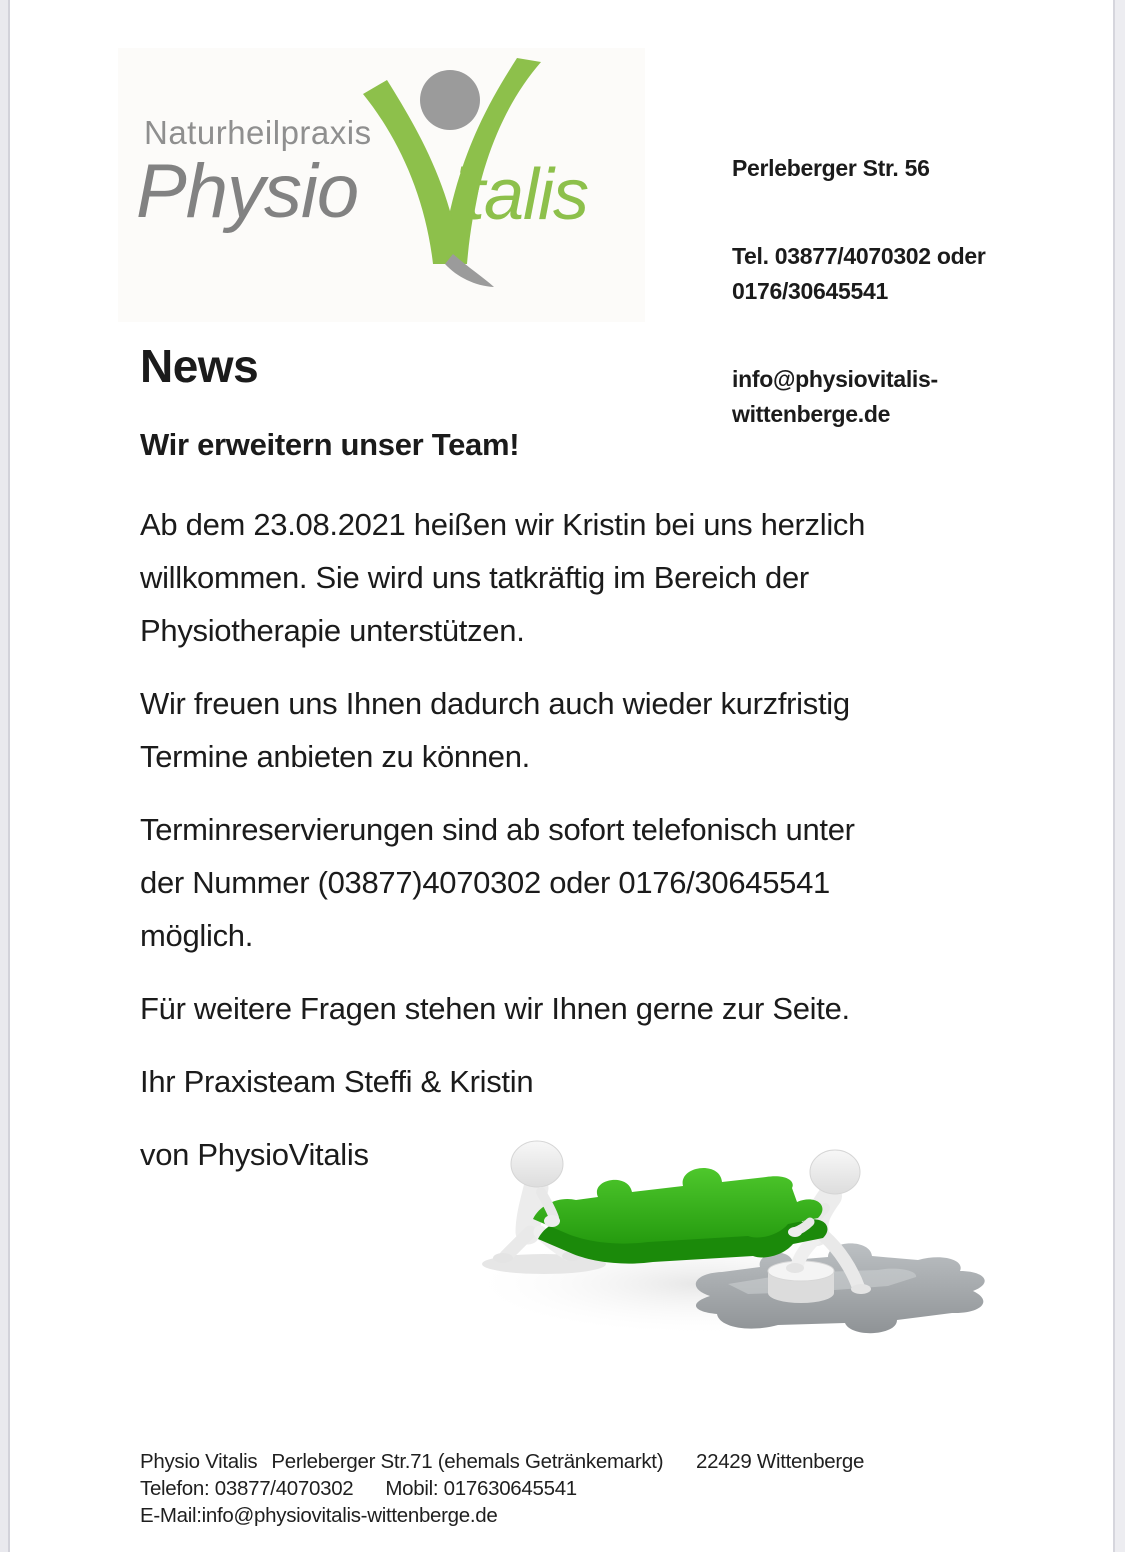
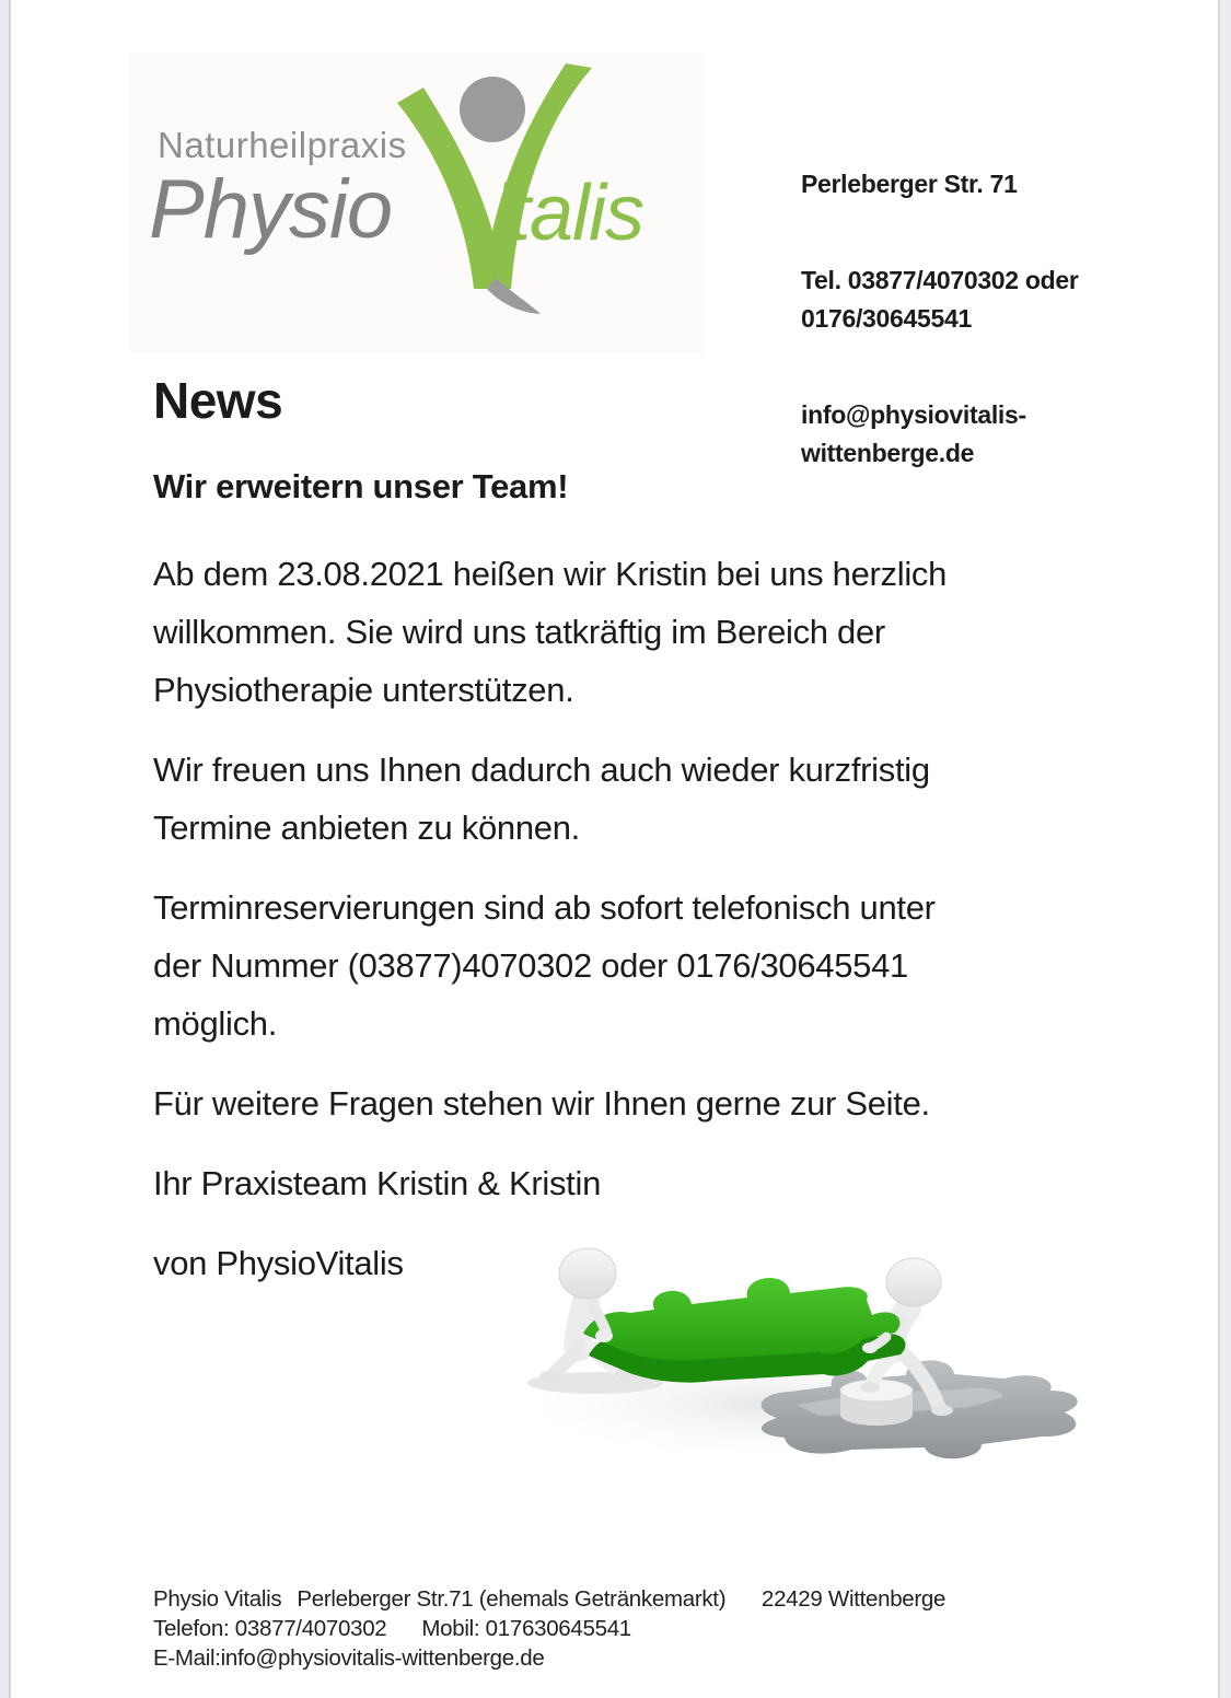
  Naturheilpraxis
  Physio
  italis
- Perleberger Str. 56
+ Perleberger Str. 71
  Tel. 03877/4070302 oder
  0176/30645541
  info@physiovitalis-
  wittenberge.de
  News
  Wir erweitern unser Team!
  Ab dem 23.08.2021 heißen wir Kristin bei uns herzlich
  willkommen. Sie wird uns tatkräftig im Bereich der
  Physiotherapie unterstützen.
  Wir freuen uns Ihnen dadurch auch wieder kurzfristig
  Termine anbieten zu können.
  Terminreservierungen sind ab sofort telefonisch unter
  der Nummer (03877)4070302 oder 0176/30645541
  möglich.
  Für weitere Fragen stehen wir Ihnen gerne zur Seite.
- Ihr Praxisteam Steffi & Kristin
+ Ihr Praxisteam Kristin & Kristin
  von PhysioVitalis
  Physio Vitalis Perleberger Str.71 (ehemals Getränkemarkt)
  22429 Wittenberge
  Telefon: 03877/4070302 Mobil: 017630645541
  E-Mail:info@physiovitalis-wittenberge.de
